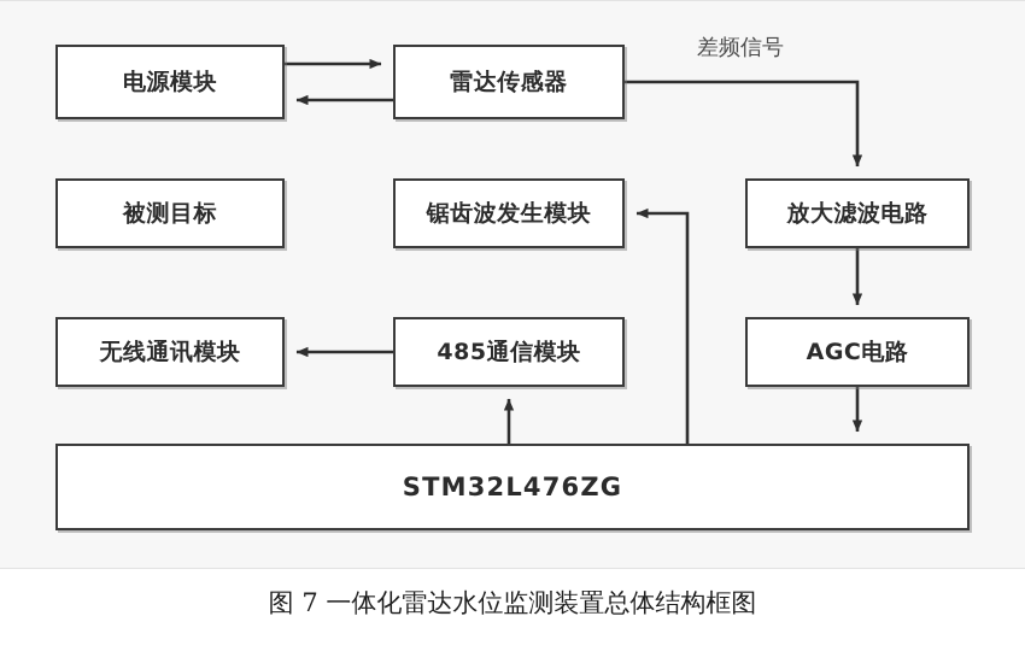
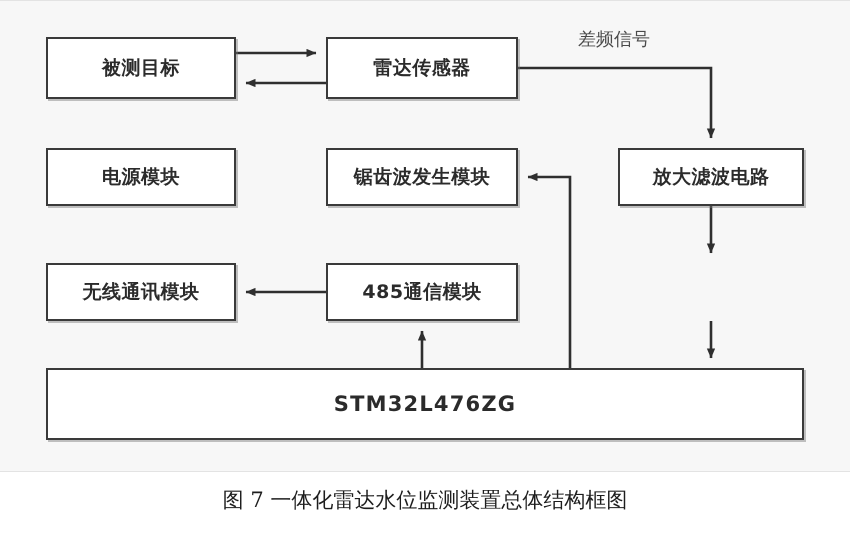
- 电源模块
+ 被测目标
  雷达传感器
  差频信号
- 被测目标
+ 电源模块
  锯齿波发生模块
  放大滤波电路
  无线通讯模块
  485通信模块
- AGC电路
  STM32L476ZG
  图 7 一体化雷达水位监测装置总体结构框图
